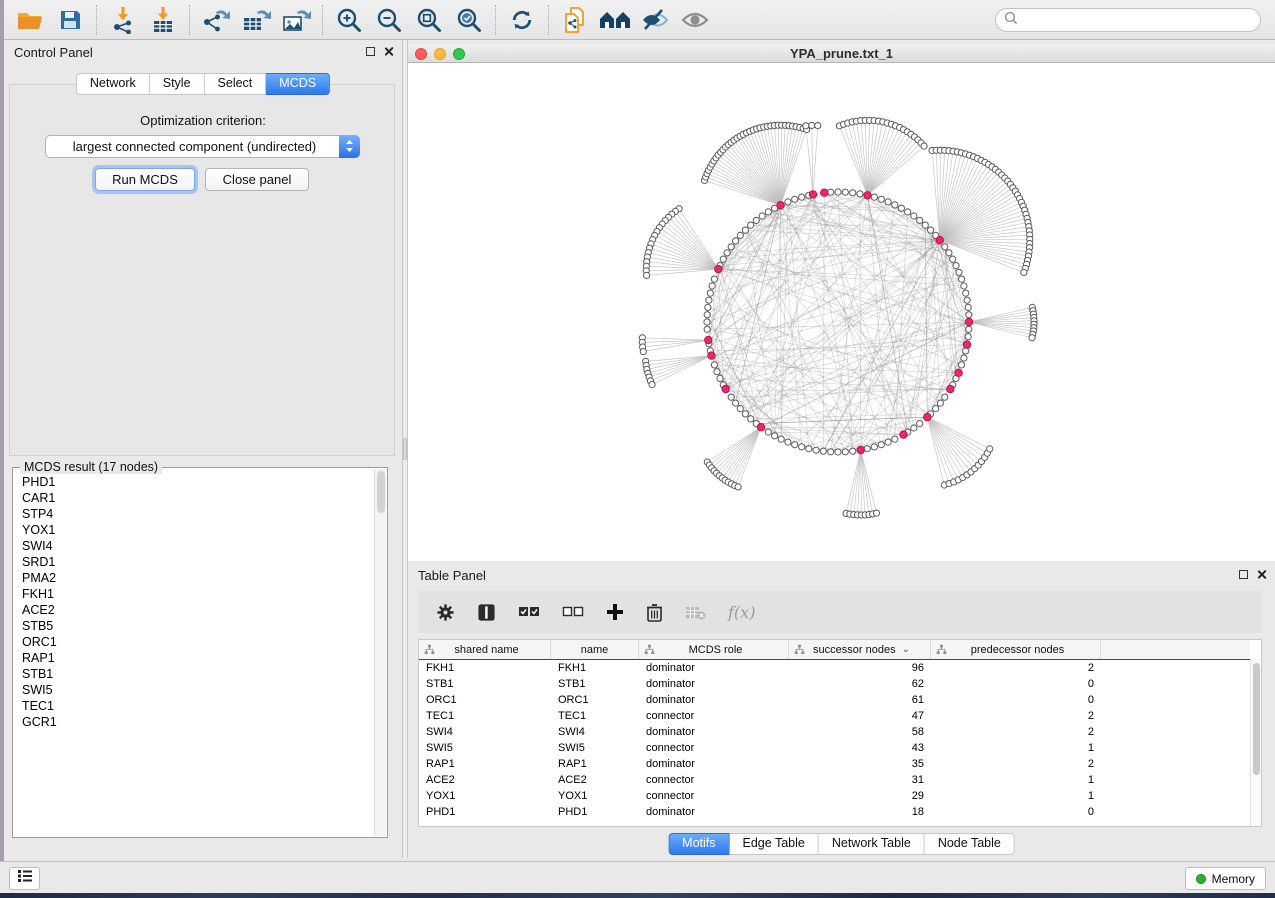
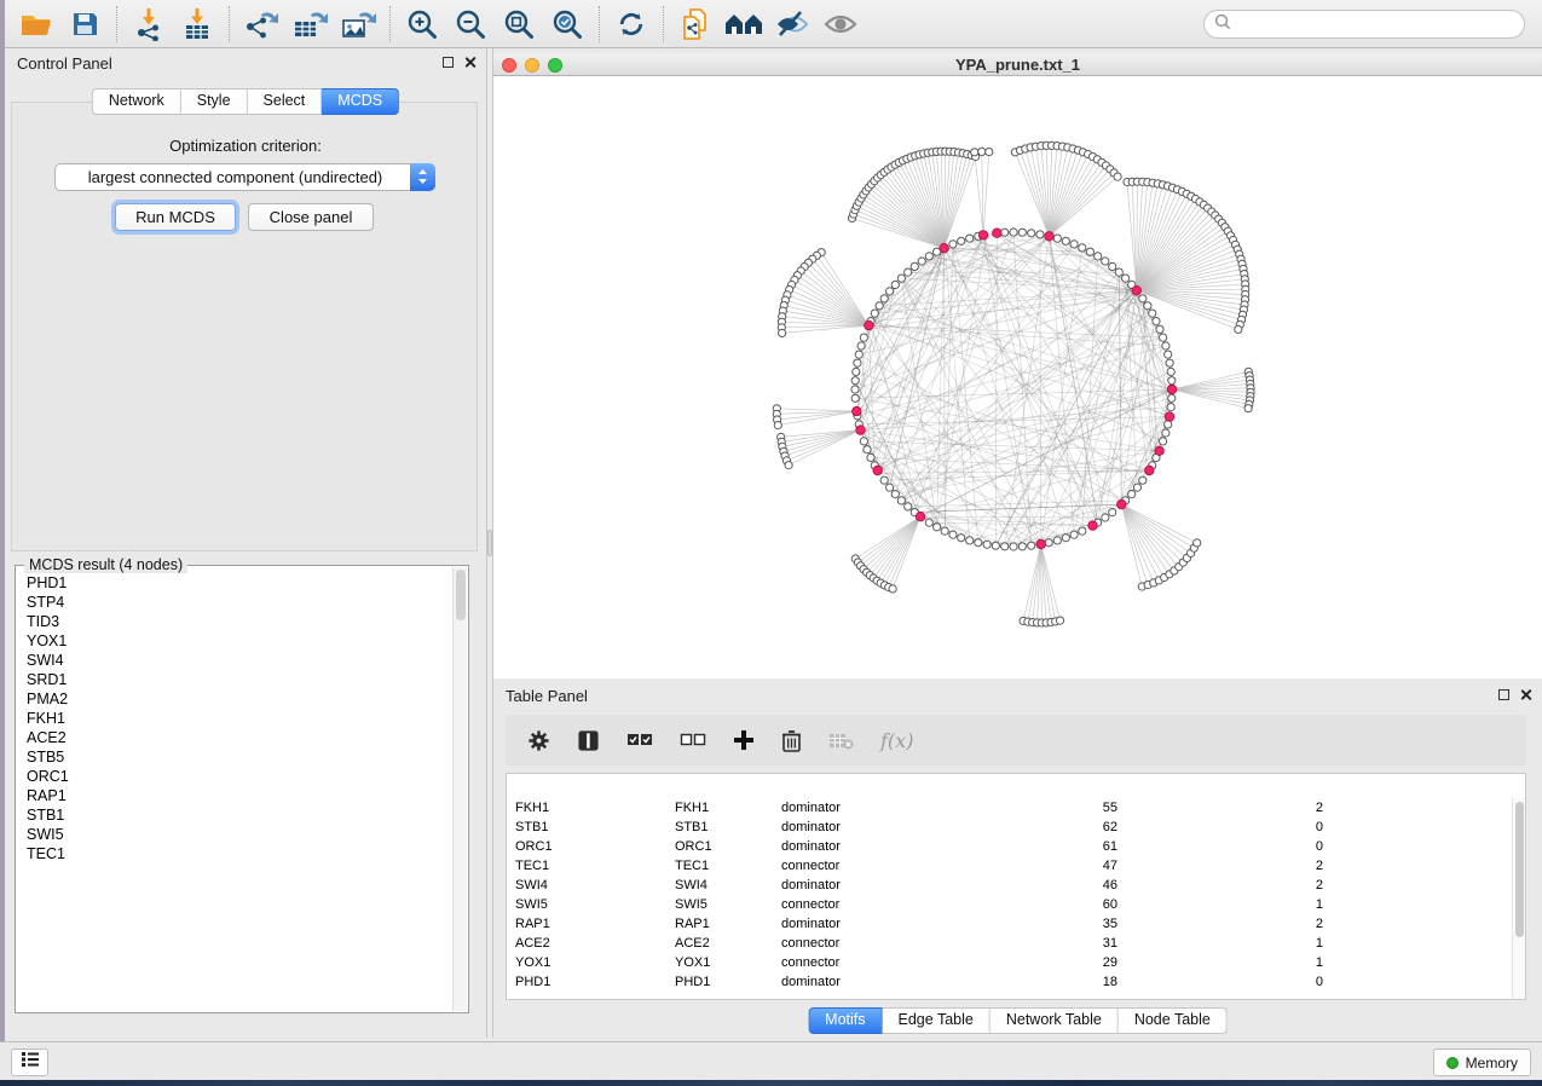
  Control Panel
  Network
  Style
  Select
  MCDS
  Optimization criterion:
  largest connected component (undirected)
  Run MCDS
  Close panel
- MCDS result (17 nodes)
+ MCDS result (4 nodes)
  PHD1
- CAR1
  STP4
+ TID3
  YOX1
  SWI4
  SRD1
  PMA2
  FKH1
  ACE2
  STB5
  ORC1
  RAP1
  STB1
  SWI5
  TEC1
- GCR1
  YPA_prune.txt_1
  Table Panel
  f(x)
- shared name
- name
- MCDS role
- successor nodes
- ⌄
- predecessor nodes
  FKH1
  FKH1
  dominator
- 96
+ 55
  2
  STB1
  STB1
  dominator
  62
  0
  ORC1
  ORC1
  dominator
  61
  0
  TEC1
  TEC1
  connector
  47
  2
  SWI4
  SWI4
  dominator
- 58
+ 46
  2
  SWI5
  SWI5
  connector
- 43
+ 60
  1
  RAP1
  RAP1
  dominator
  35
  2
  ACE2
  ACE2
  connector
  31
  1
  YOX1
  YOX1
  connector
  29
  1
  PHD1
  PHD1
  dominator
  18
  0
  Motifs
  Edge Table
  Network Table
  Node Table
  Memory
